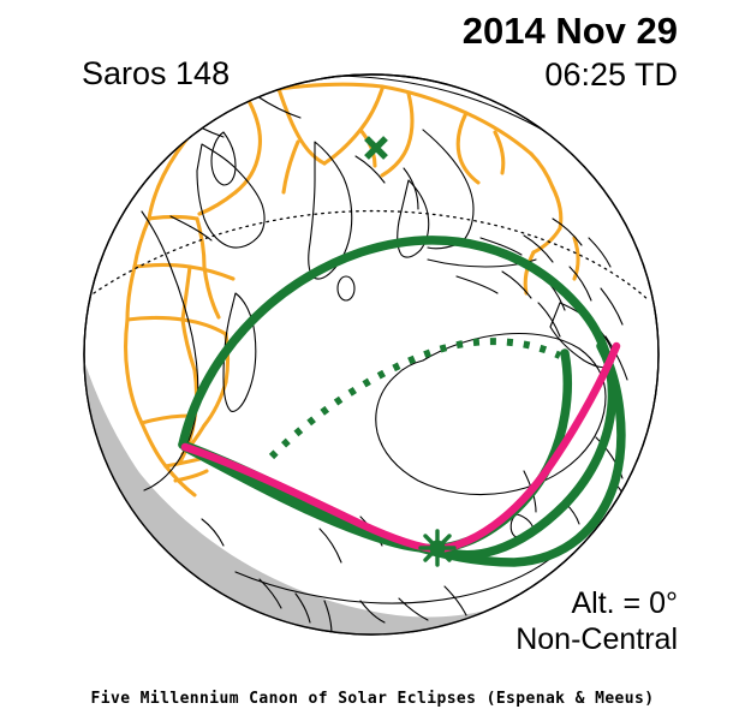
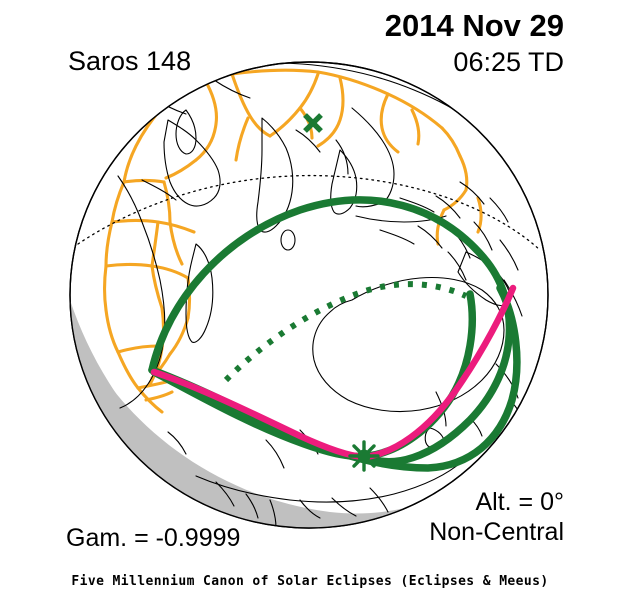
  Saros 148
  2014 Nov 29
  06:25 TD
+ Gam. = -0.9999
  Alt. = 0°
  Non-Central
- Five Millennium Canon of Solar Eclipses (Espenak & Meeus)
+ Five Millennium Canon of Solar Eclipses (Eclipses & Meeus)
